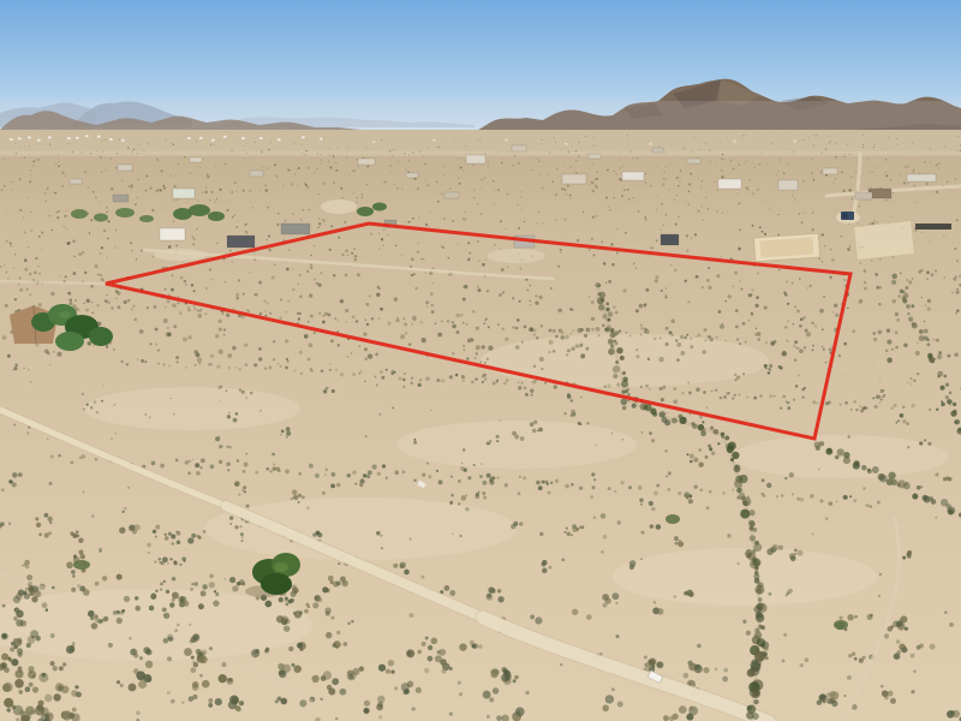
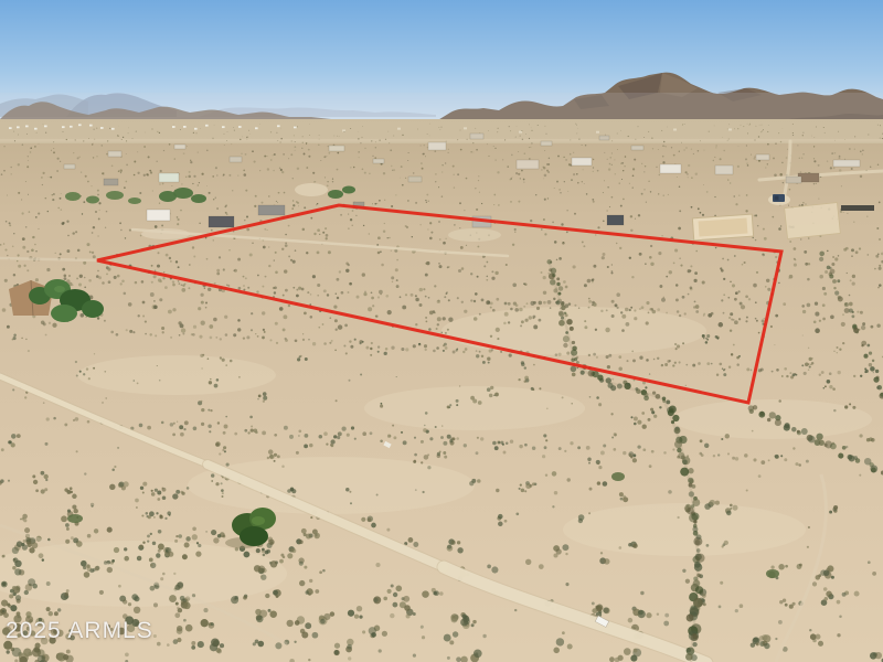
+ 2025 ARMLS
